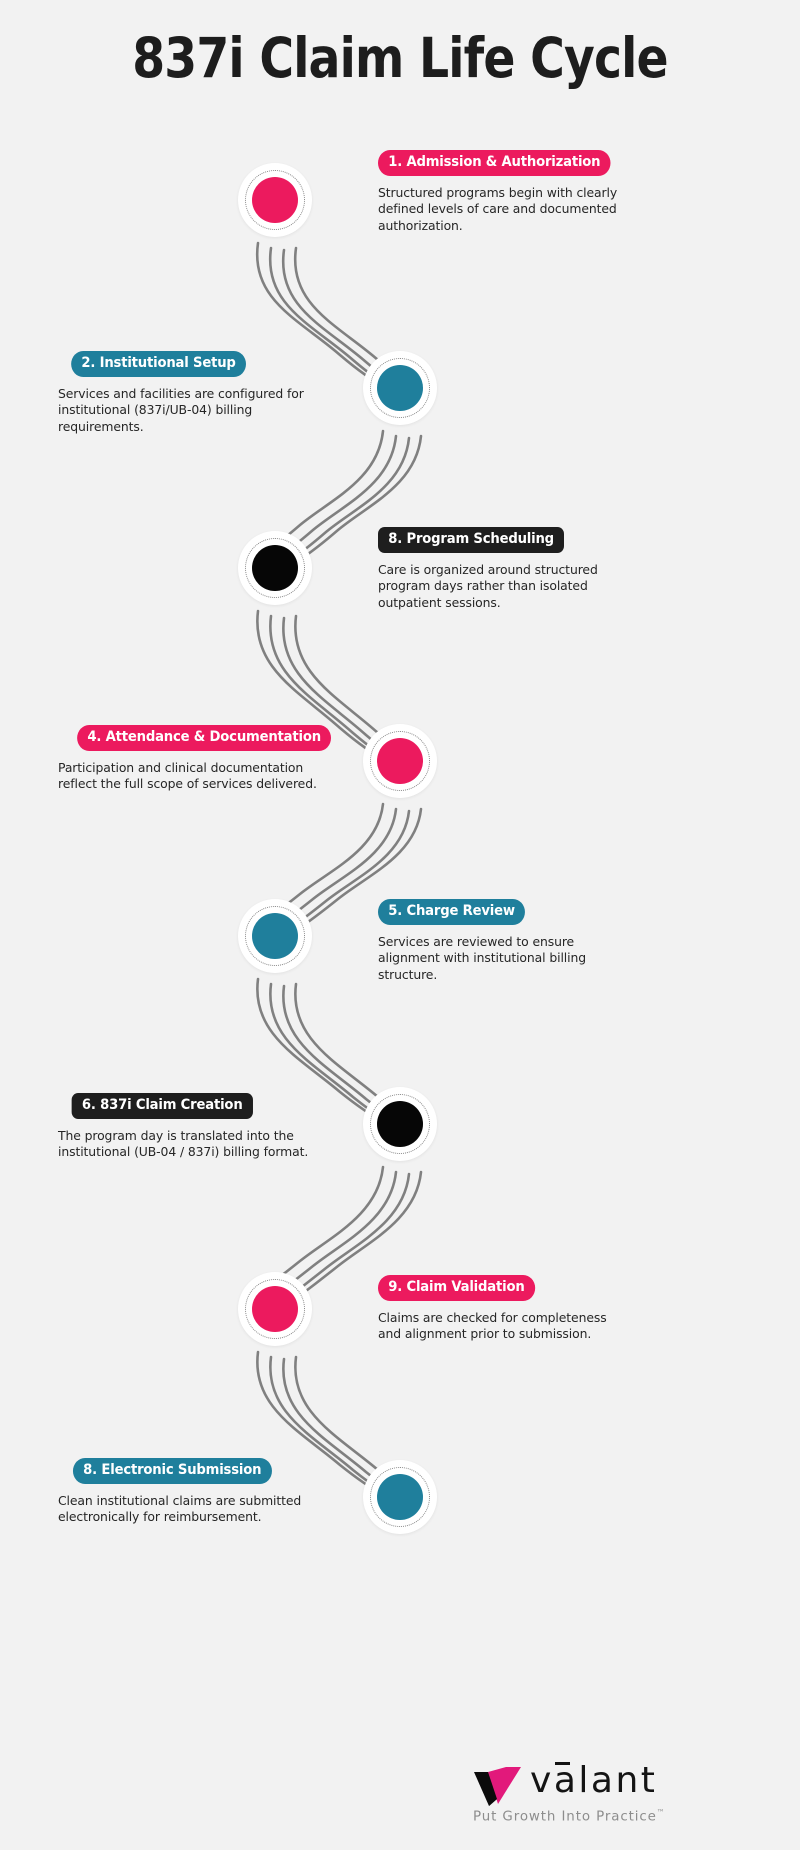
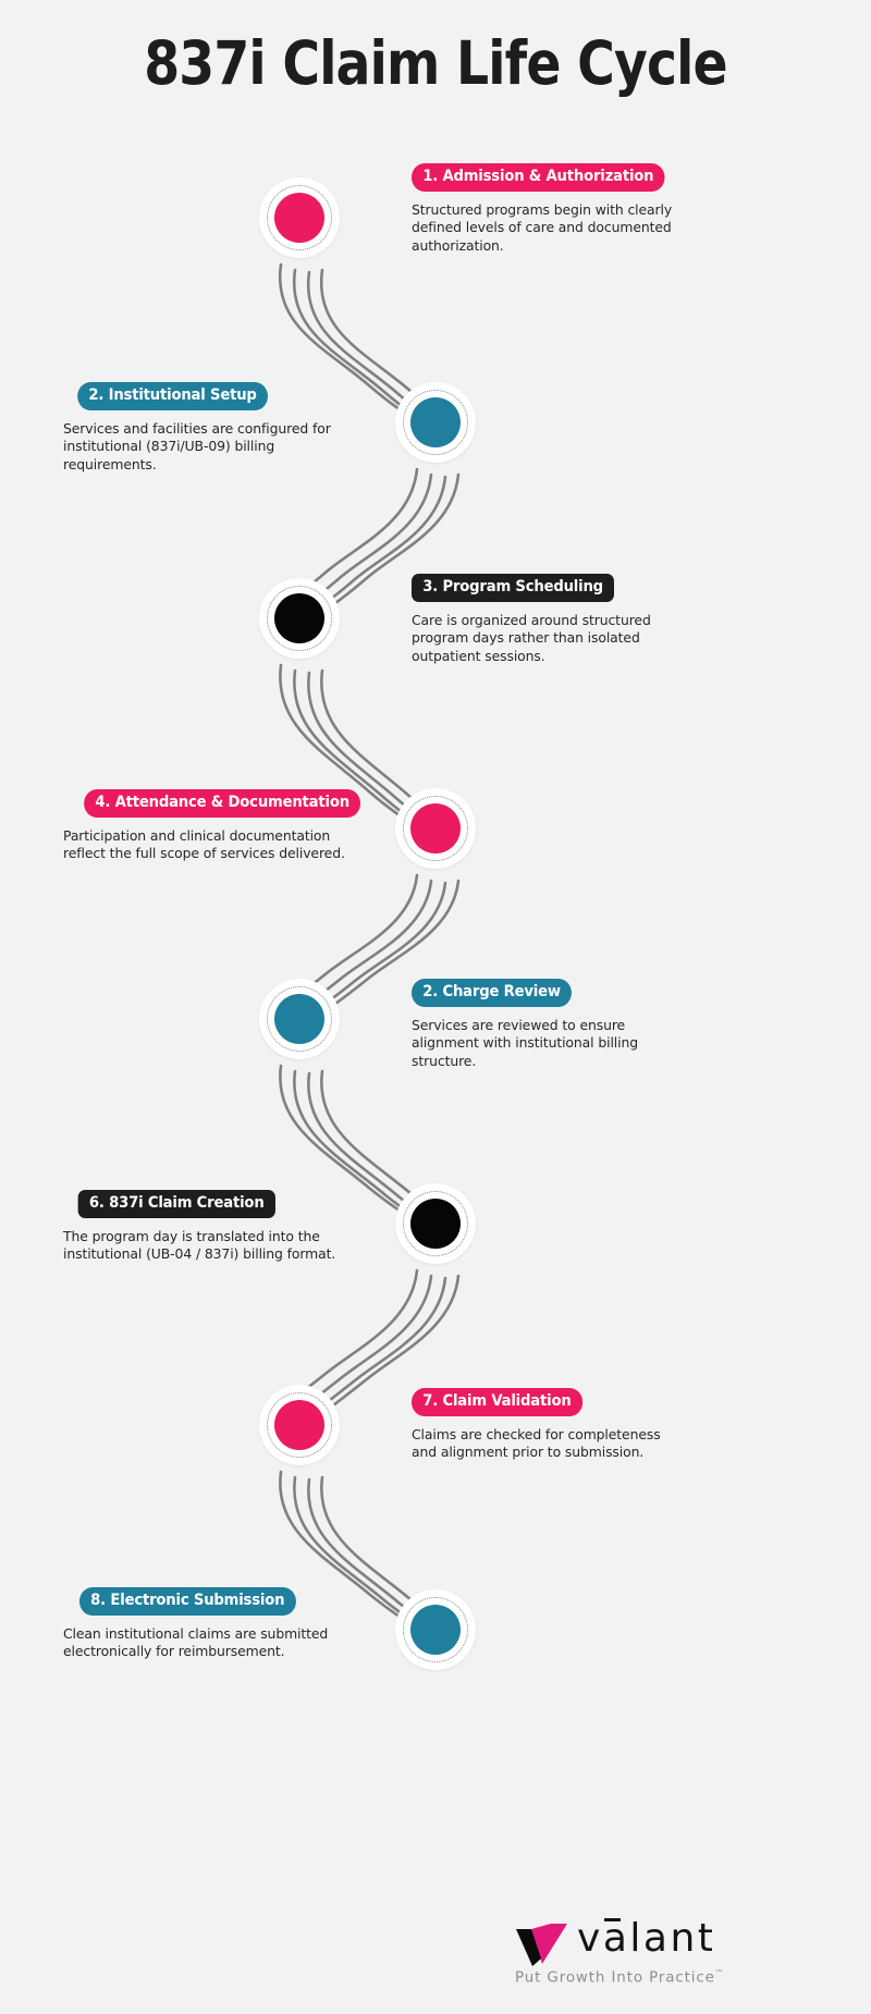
  837i Claim Life Cycle
  1. Admission & Authorization
  Structured programs begin with clearly defined levels of care and documented authorization.
  2. Institutional Setup
- Services and facilities are configured for institutional (837i/UB-04) billing requirements.
+ Services and facilities are configured for institutional (837i/UB-09) billing requirements.
- 8. Program Scheduling
+ 3. Program Scheduling
  Care is organized around structured program days rather than isolated outpatient sessions.
  4. Attendance & Documentation
  Participation and clinical documentation reflect the full scope of services delivered.
- 5. Charge Review
+ 2. Charge Review
  Services are reviewed to ensure alignment with institutional billing structure.
  6. 837i Claim Creation
  The program day is translated into the institutional (UB-04 / 837i) billing format.
- 9. Claim Validation
+ 7. Claim Validation
  Claims are checked for completeness and alignment prior to submission.
  8. Electronic Submission
  Clean institutional claims are submitted electronically for reimbursement.
  valant
  Put Growth Into Practice™
